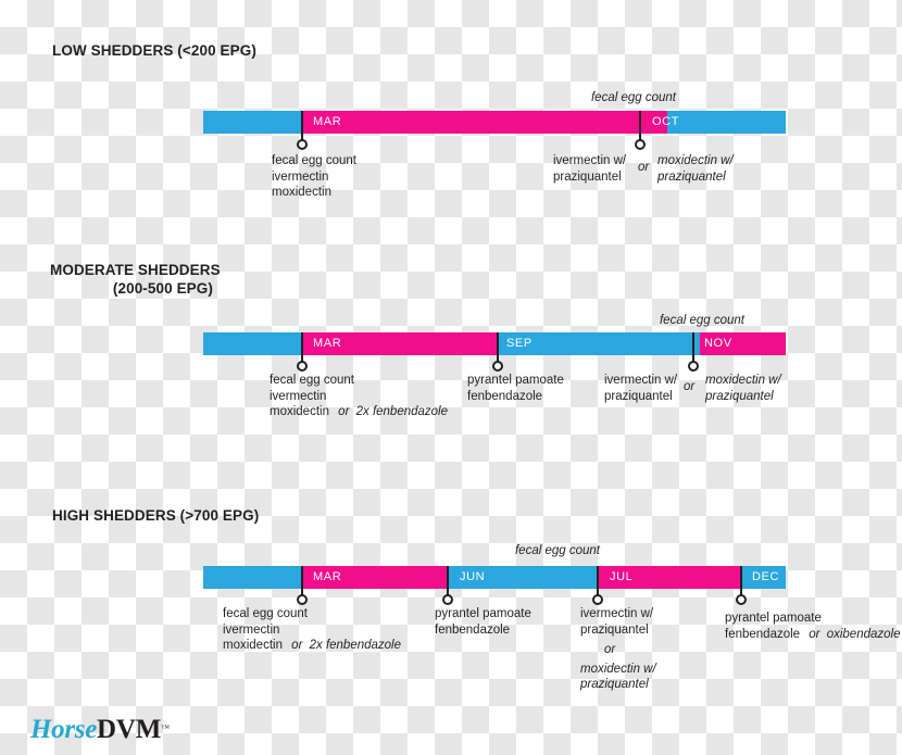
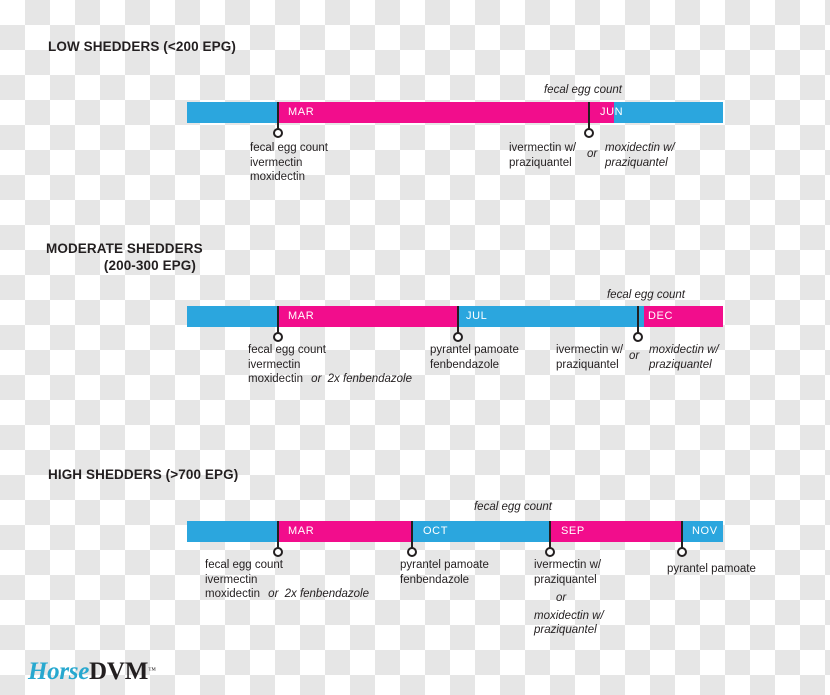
  LOW SHEDDERS (<200 EPG)
  fecal egg count
  MAR
- OCT
+ JUN
  fecal egg count
  ivermectin
  moxidectin
  ivermectin w/
  praziquantel
  or
  moxidectin w/
  praziquantel
  MODERATE SHEDDERS
- (200-500 EPG)
+ (200-300 EPG)
  fecal egg count
  MAR
- SEP
+ JUL
- NOV
+ DEC
  fecal egg count
  ivermectin
  moxidectin or 2x fenbendazole
  pyrantel pamoate
  fenbendazole
  ivermectin w/
  praziquantel
  or
  moxidectin w/
  praziquantel
  HIGH SHEDDERS (>700 EPG)
  fecal egg count
  MAR
- JUN
+ OCT
- JUL
+ SEP
- DEC
+ NOV
  fecal egg count
  ivermectin
  moxidectin or 2x fenbendazole
  pyrantel pamoate
  fenbendazole
  ivermectin w/
  praziquantel
  or
  moxidectin w/
  praziquantel
  pyrantel pamoate
- fenbendazole or oxibendazole
  HorseDVM™
